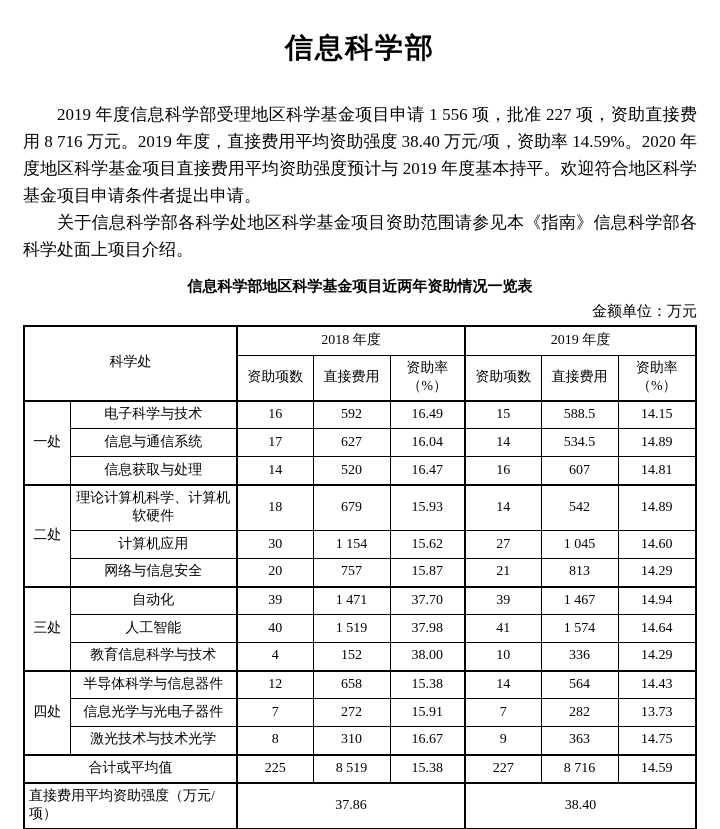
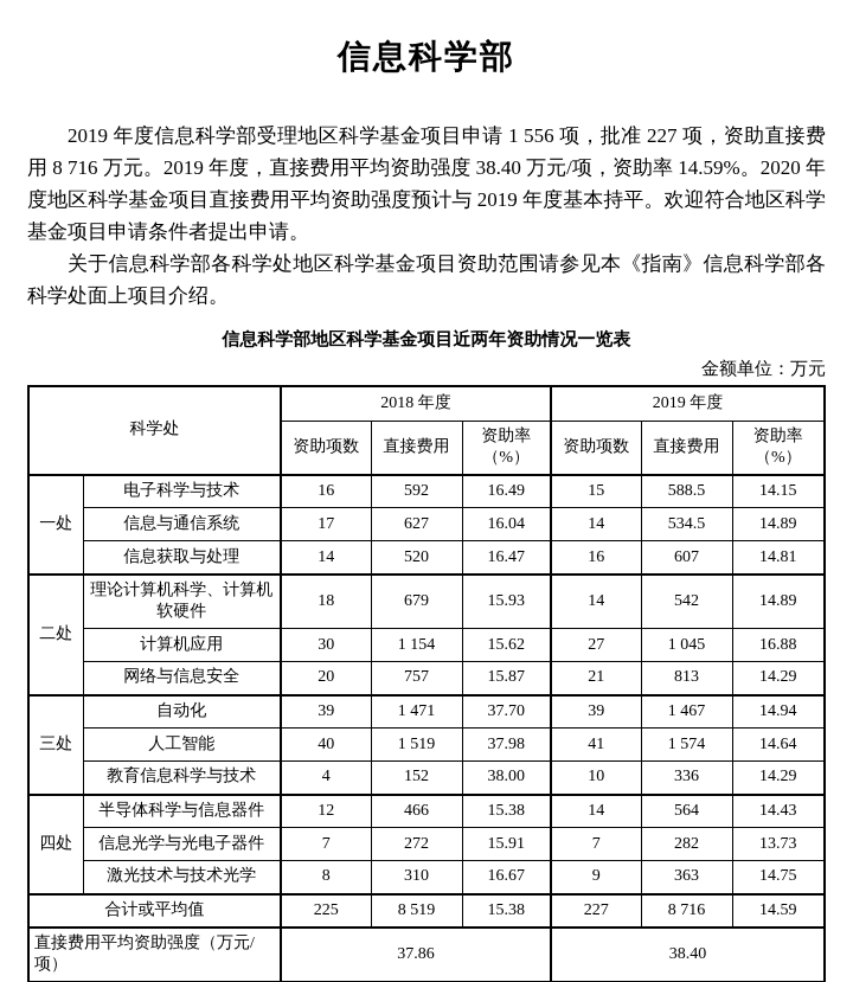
  信息科学部
  2019 年度信息科学部受理地区科学基金项目申请 1 556 项，批准 227 项，资助直接费用 8 716 万元。2019 年度，直接费用平均资助强度 38.40 万元/项，资助率 14.59%。2020 年度地区科学基金项目直接费用平均资助强度预计与 2019 年度基本持平。欢迎符合地区科学基金项目申请条件者提出申请。
  关于信息科学部各科学处地区科学基金项目资助范围请参见本《指南》信息科学部各科学处面上项目介绍。
  信息科学部地区科学基金项目近两年资助情况一览表
  金额单位：万元
  科学处	2018 年度	2019 年度
  资助项数	直接费用	资助率（%）	资助项数	直接费用	资助率（%）
  一处	电子科学与技术	16	592	16.49	15	588.5	14.15
  信息与通信系统	17	627	16.04	14	534.5	14.89
  信息获取与处理	14	520	16.47	16	607	14.81
  二处	理论计算机科学、计算机软硬件	18	679	15.93	14	542	14.89
- 计算机应用	30	1 154	15.62	27	1 045	14.60
+ 计算机应用	30	1 154	15.62	27	1 045	16.88
  网络与信息安全	20	757	15.87	21	813	14.29
  三处	自动化	39	1 471	37.70	39	1 467	14.94
  人工智能	40	1 519	37.98	41	1 574	14.64
  教育信息科学与技术	4	152	38.00	10	336	14.29
- 四处	半导体科学与信息器件	12	658	15.38	14	564	14.43
+ 四处	半导体科学与信息器件	12	466	15.38	14	564	14.43
  信息光学与光电子器件	7	272	15.91	7	282	13.73
  激光技术与技术光学	8	310	16.67	9	363	14.75
  合计或平均值	225	8 519	15.38	227	8 716	14.59
  直接费用平均资助强度（万元/项）	37.86	38.40
